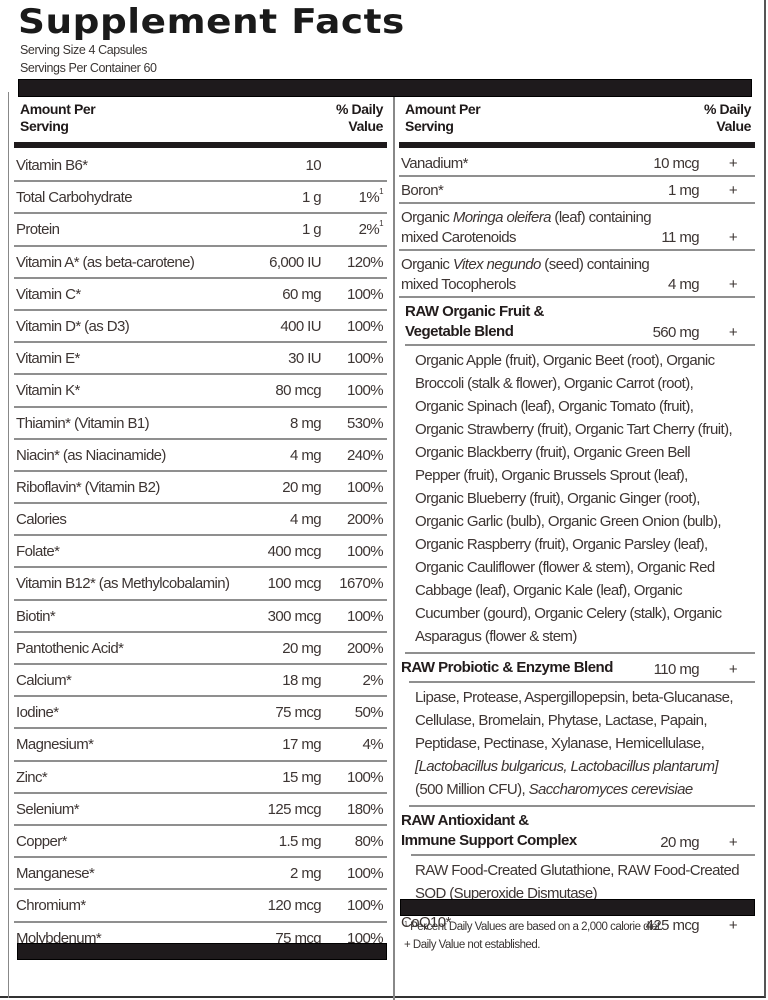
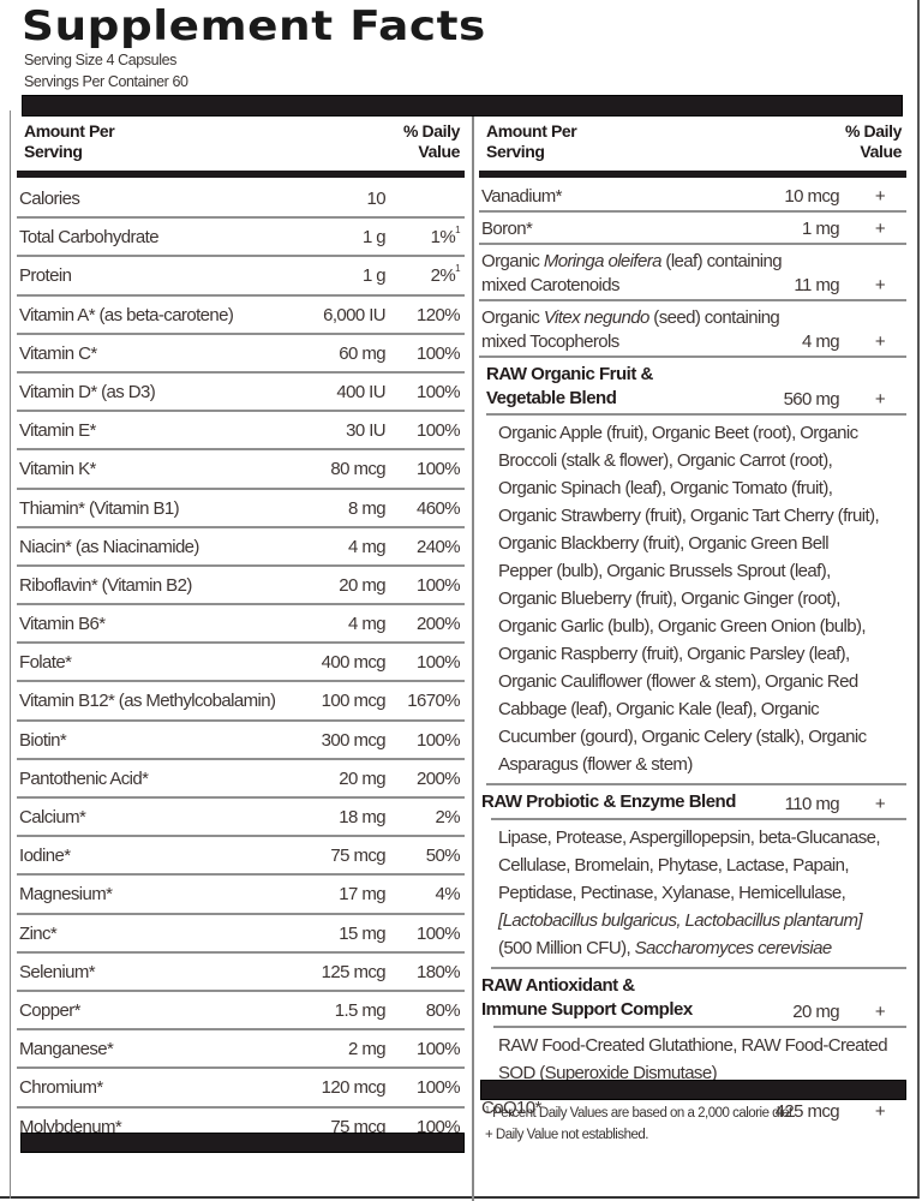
  Supplement Facts
  Serving Size 4 Capsules
  Servings Per Container 60
  Amount Per
  Serving
  % Daily
  Value
- Vitamin B6*
+ Calories
  10
  Total Carbohydrate
  1 g
  1%1
  Protein
  1 g
  2%1
  Vitamin A* (as beta-carotene)
  6,000 IU
  120%
  Vitamin C*
  60 mg
  100%
  Vitamin D* (as D3)
  400 IU
  100%
  Vitamin E*
  30 IU
  100%
  Vitamin K*
  80 mcg
  100%
  Thiamin* (Vitamin B1)
  8 mg
- 530%
+ 460%
  Niacin* (as Niacinamide)
  4 mg
  240%
  Riboflavin* (Vitamin B2)
  20 mg
  100%
- Calories
+ Vitamin B6*
  4 mg
  200%
  Folate*
  400 mcg
  100%
  Vitamin B12* (as Methylcobalamin)
  100 mcg
  1670%
  Biotin*
  300 mcg
  100%
  Pantothenic Acid*
  20 mg
  200%
  Calcium*
  18 mg
  2%
  Iodine*
  75 mcg
  50%
  Magnesium*
  17 mg
  4%
  Zinc*
  15 mg
  100%
  Selenium*
  125 mcg
  180%
  Copper*
  1.5 mg
  80%
  Manganese*
  2 mg
  100%
  Chromium*
  120 mcg
  100%
  Molybdenum*
  75 mcg
  100%
  Amount Per
  Serving
  % Daily
  Value
  Vanadium*
  10 mcg
  +
  Boron*
  1 mg
  +
  Organic Moringa oleifera (leaf) containing
  mixed Carotenoids
  11 mg
  +
  Organic Vitex negundo (seed) containing
  mixed Tocopherols
  4 mg
  +
  RAW Organic Fruit &
  Vegetable Blend
  560 mg
  +
  Organic Apple (fruit), Organic Beet (root), Organic
  Broccoli (stalk & flower), Organic Carrot (root),
  Organic Spinach (leaf), Organic Tomato (fruit),
  Organic Strawberry (fruit), Organic Tart Cherry (fruit),
  Organic Blackberry (fruit), Organic Green Bell
- Pepper (fruit), Organic Brussels Sprout (leaf),
+ Pepper (bulb), Organic Brussels Sprout (leaf),
  Organic Blueberry (fruit), Organic Ginger (root),
  Organic Garlic (bulb), Organic Green Onion (bulb),
  Organic Raspberry (fruit), Organic Parsley (leaf),
  Organic Cauliflower (flower & stem), Organic Red
  Cabbage (leaf), Organic Kale (leaf), Organic
  Cucumber (gourd), Organic Celery (stalk), Organic
  Asparagus (flower & stem)
  RAW Probiotic & Enzyme Blend
  110 mg
  +
  Lipase, Protease, Aspergillopepsin, beta-Glucanase,
  Cellulase, Bromelain, Phytase, Lactase, Papain,
  Peptidase, Pectinase, Xylanase, Hemicellulase,
  [Lactobacillus bulgaricus, Lactobacillus plantarum]
  (500 Million CFU), Saccharomyces cerevisiae
  RAW Antioxidant &
  Immune Support Complex
  20 mg
  +
  RAW Food-Created Glutathione, RAW Food-Created
  SOD (Superoxide Dismutase)
  CoQ10*
  425 mcg
  +
  Percent Daily Values are based on a 2,000 calorie diet.
  + Daily Value not established.
